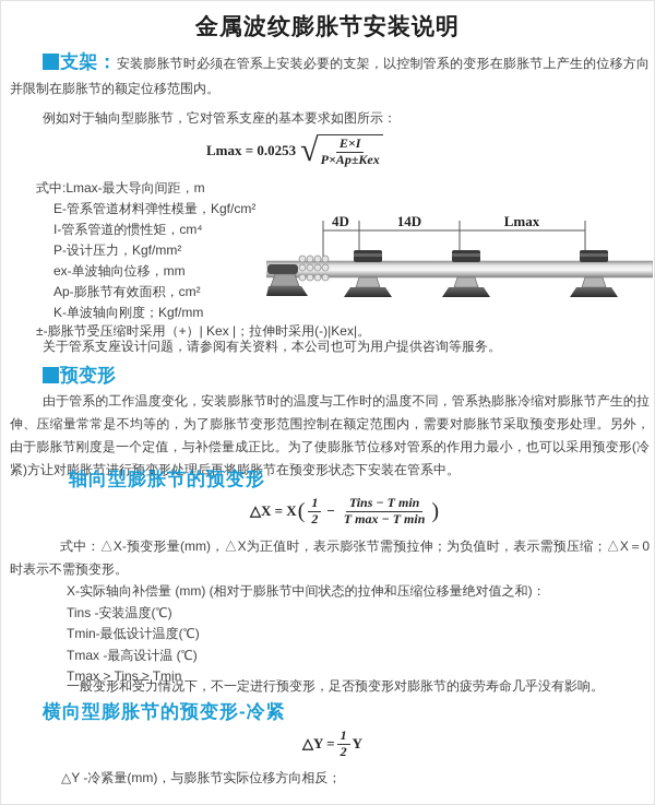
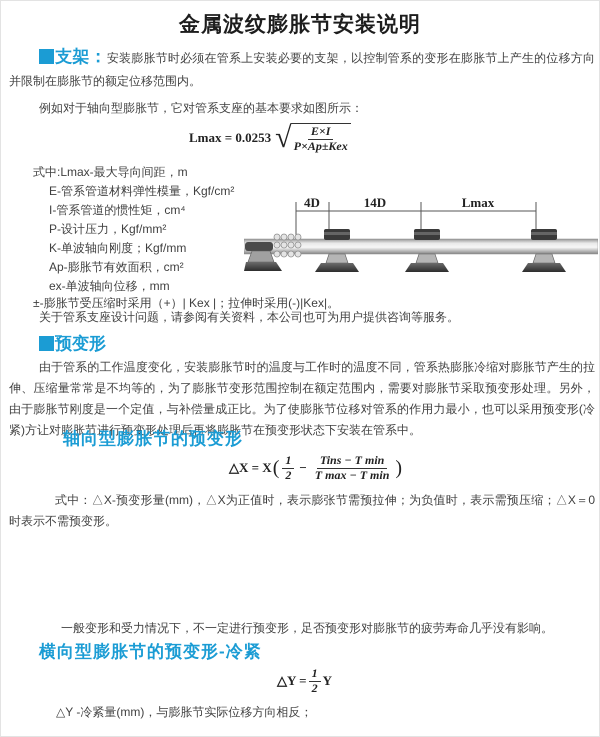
  金属波纹膨胀节安装说明
  支架：安装膨胀节时必须在管系上安装必要的支架，以控制管系的变形在膨胀节上产生的位移方向并限制在膨胀节的额定位移范围内。
  例如对于轴向型膨胀节，它对管系支座的基本要求如图所示：
  Lmax = 0.0253
  √
  E×I
  P×Ap±Kex
  式中:Lmax-最大导向间距，m
  E-管系管道材料弹性模量，Kgf/cm²
  I-管系管道的惯性矩，cm⁴
  P-设计压力，Kgf/mm²
- ex-单波轴向位移，mm
+ K-单波轴向刚度；Kgf/mm
  Ap-膨胀节有效面积，cm²
- K-单波轴向刚度；Kgf/mm
+ ex-单波轴向位移，mm
  ±-膨胀节受压缩时采用（+）| Kex |；拉伸时采用(-)|Kex|。
  关于管系支座设计问题，请参阅有关资料，本公司也可为用户提供咨询等服务。
  4D
  14D
  Lmax
  预变形
  由于管系的工作温度变化，安装膨胀节时的温度与工作时的温度不同，管系热膨胀冷缩对膨胀节产生的拉伸、压缩量常常是不均等的，为了膨胀节变形范围控制在额定范围内，需要对膨胀节采取预变形处理。另外，由于膨胀节刚度是一个定值，与补偿量成正比。为了使膨胀节位移对管系的作用力最小，也可以采用预变形(冷紧)方让对膨胀节进行预变形处理后再将膨胀节在预变形状态下安装在管系中。
  轴向型膨胀节的预变形
  △X = X
  (
  1
  2
  −
  Tins − T min
  T max − T min
  )
  式中：△X-预变形量(mm)，△X为正值时，表示膨张节需预拉伸；为负值时，表示需预压缩；△X＝0时表示不需预变形。
- X-实际轴向补偿量 (mm) (相对于膨胀节中间状态的拉伸和压缩位移量绝对值之和)：
- Tins -安装温度(℃)
- Tmin-最低设计温度(℃)
- Tmax -最高设计温 (℃)
- Tmax > Tins ≥ Tmin
  一般变形和受力情况下，不一定进行预变形，足否预变形对膨胀节的疲劳寿命几乎没有影响。
  横向型膨胀节的预变形-冷紧
  △Y =
  1
  2
  Y
  △Y -冷紧量(mm)，与膨胀节实际位移方向相反；
